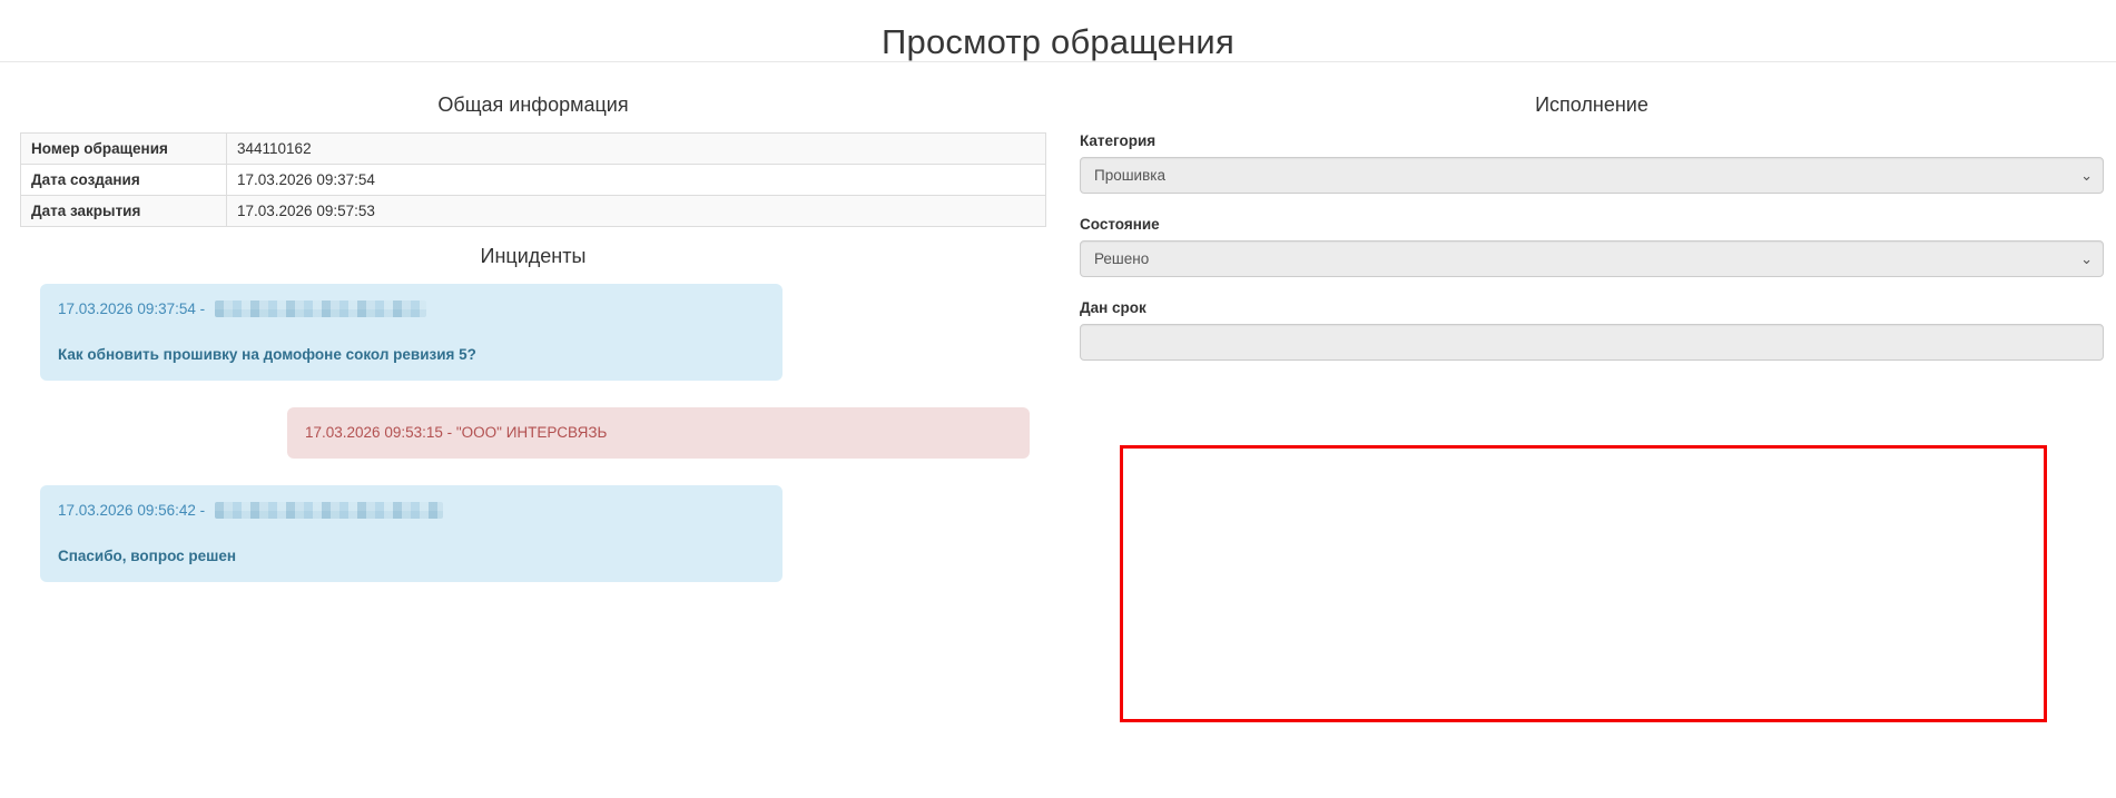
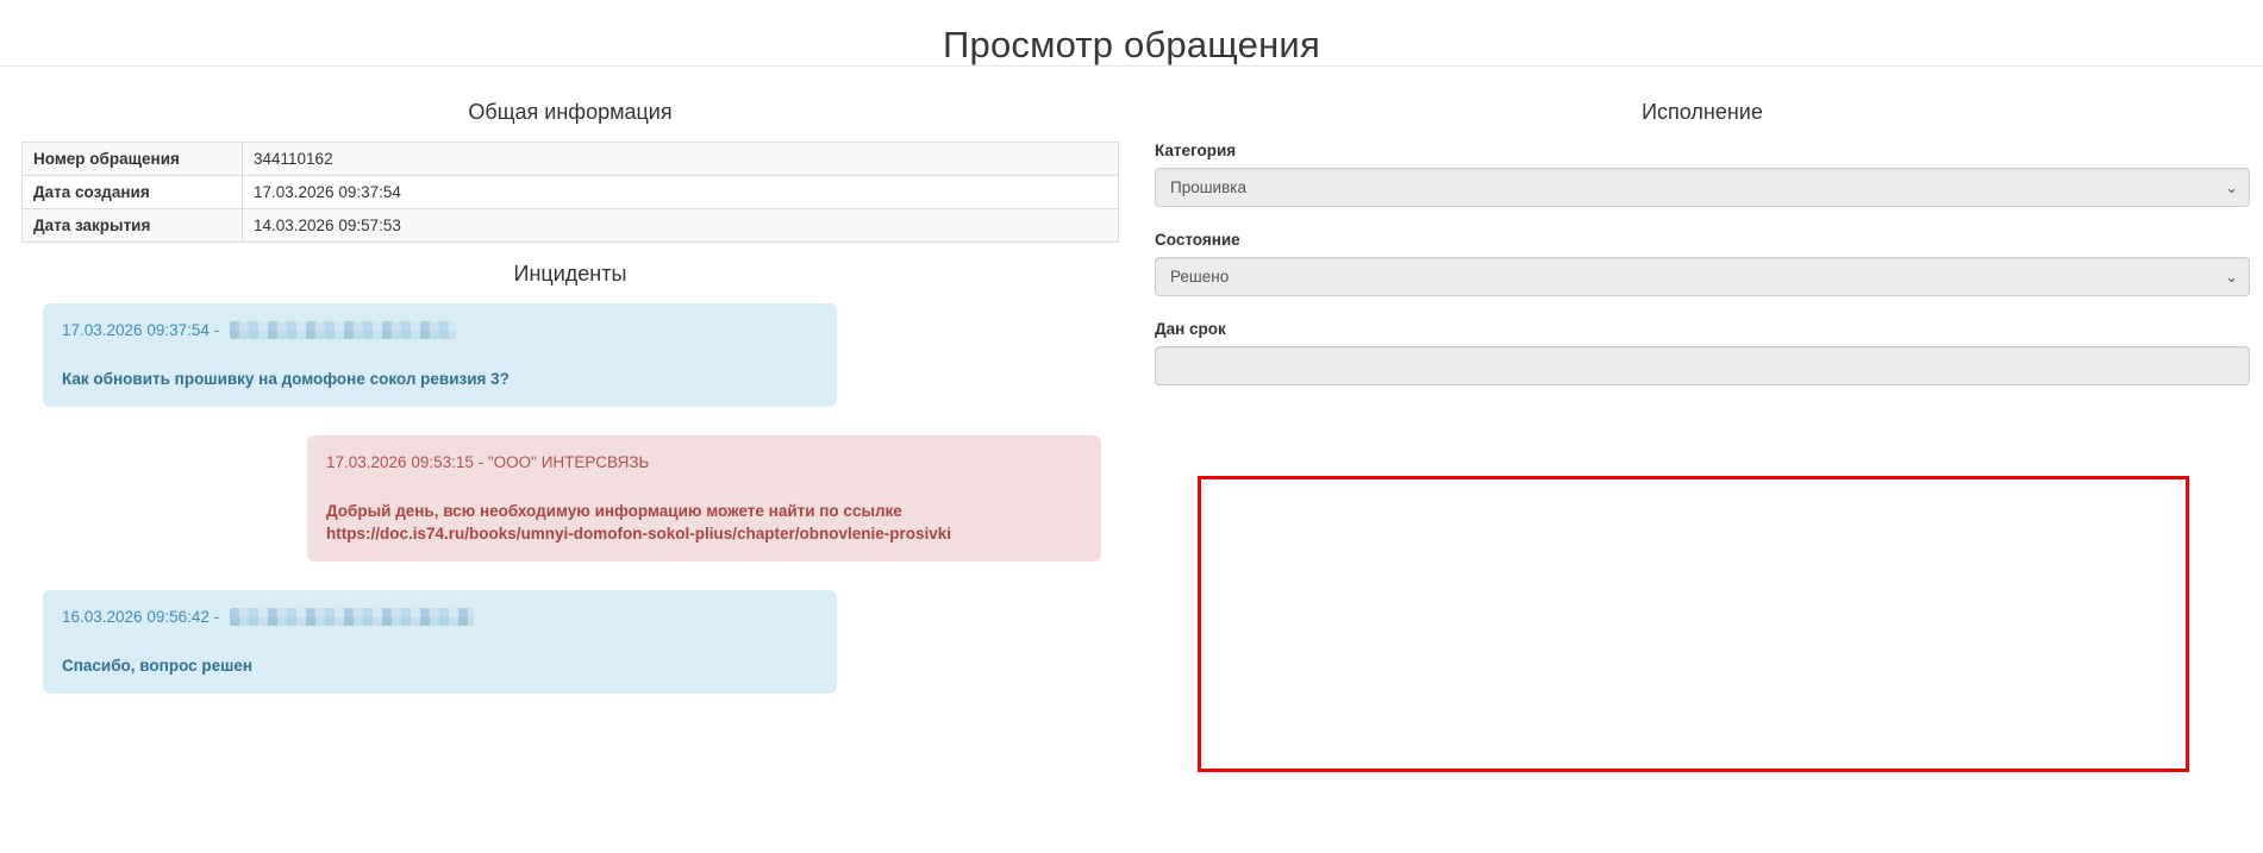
  Просмотр обращения
  Общая информация
  Номер обращения	344110162
  Дата создания	17.03.2026 09:37:54
- Дата закрытия	17.03.2026 09:57:53
+ Дата закрытия	14.03.2026 09:57:53
  Инциденты
  17.03.2026 09:37:54 -
- Как обновить прошивку на домофоне сокол ревизия 5?
+ Как обновить прошивку на домофоне сокол ревизия 3?
  17.03.2026 09:53:15 - "ООО" ИНТЕРСВЯЗЬ
+ Добрый день, всю необходимую информацию можете найти по ссылке https://doc.is74.ru/books/umnyi-domofon-sokol-plius/chapter/obnovlenie-prosivki
- 17.03.2026 09:56:42 -
+ 16.03.2026 09:56:42 -
  Спасибо, вопрос решен
  Исполнение
  Категория
  Прошивка
  ⌄
  Состояние
  Решено
  ⌄
  Дан срок
